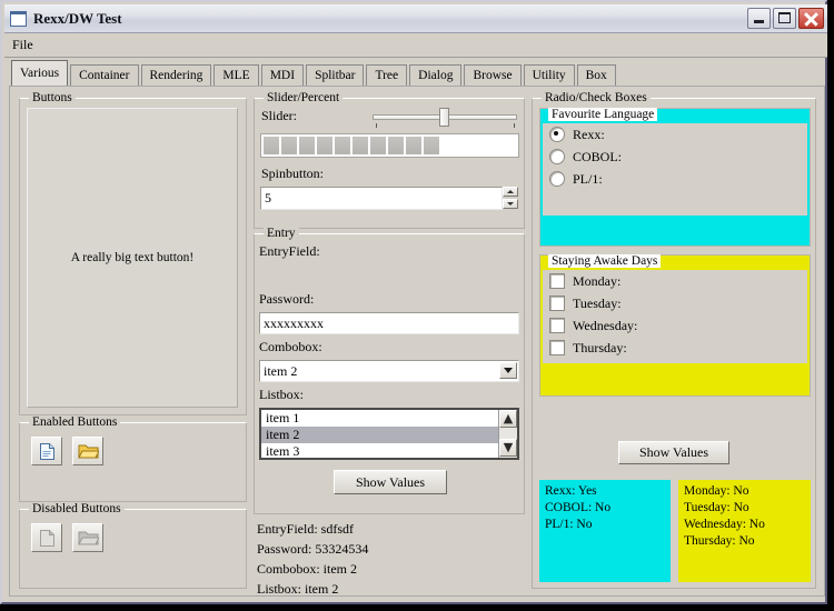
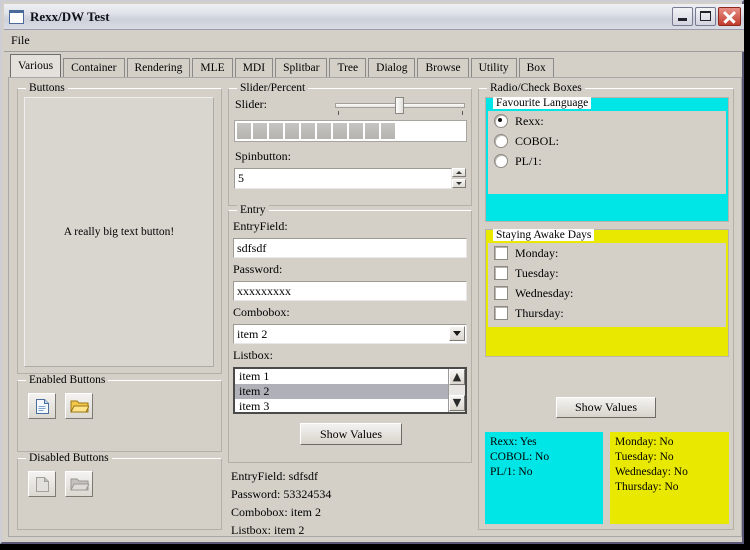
  Rexx/DW Test
  File
  Various
  Container
  Rendering
  MLE
  MDI
  Splitbar
  Tree
  Dialog
  Browse
  Utility
  Box
  Buttons
  A really big text button!
  Enabled Buttons
  Disabled Buttons
  Slider/Percent
  Slider:
  Spinbutton:
  5
  Entry
  EntryField:
+ sdfsdf
  Password:
  xxxxxxxxx
  Combobox:
  item 2
  Listbox:
  item 1
  item 2
  item 3
  ▲
  ▼
  Show Values
  EntryField: sdfsdf
  Password: 53324534
  Combobox: item 2
  Listbox: item 2
  Radio/Check Boxes
  Favourite Language
  Rexx:
  COBOL:
  PL/1:
  Staying Awake Days
  Monday:
  Tuesday:
  Wednesday:
  Thursday:
  Show Values
  Rexx: Yes
  COBOL: No
  PL/1: No
  Monday: No
  Tuesday: No
  Wednesday: No
  Thursday: No
